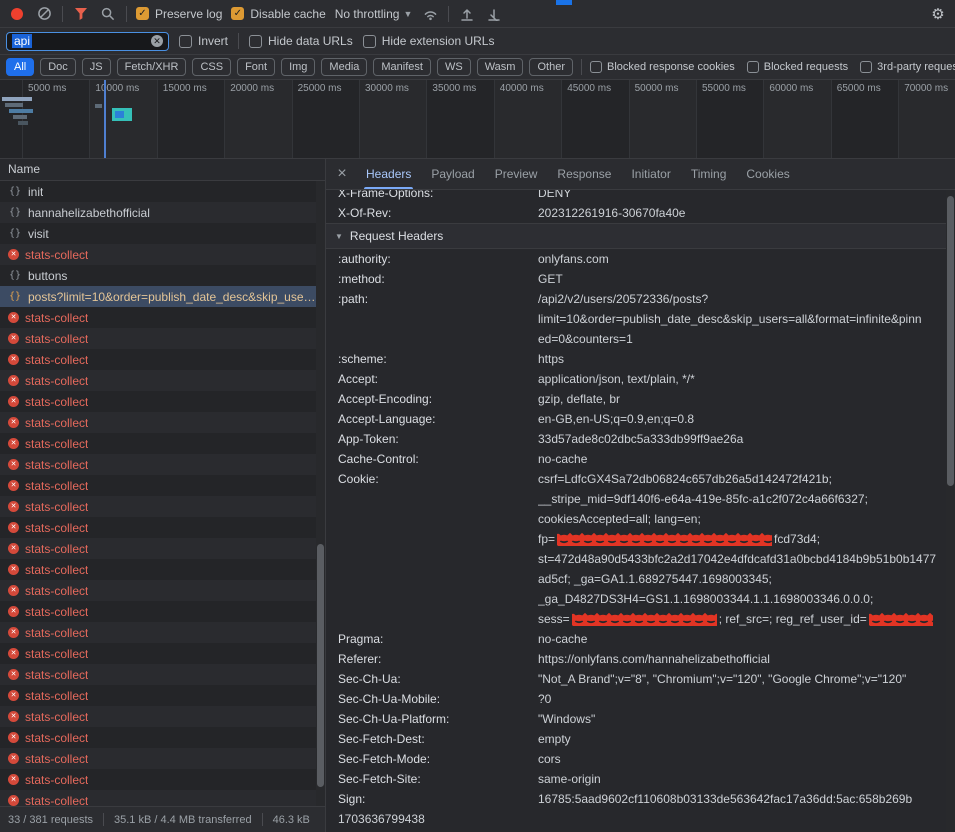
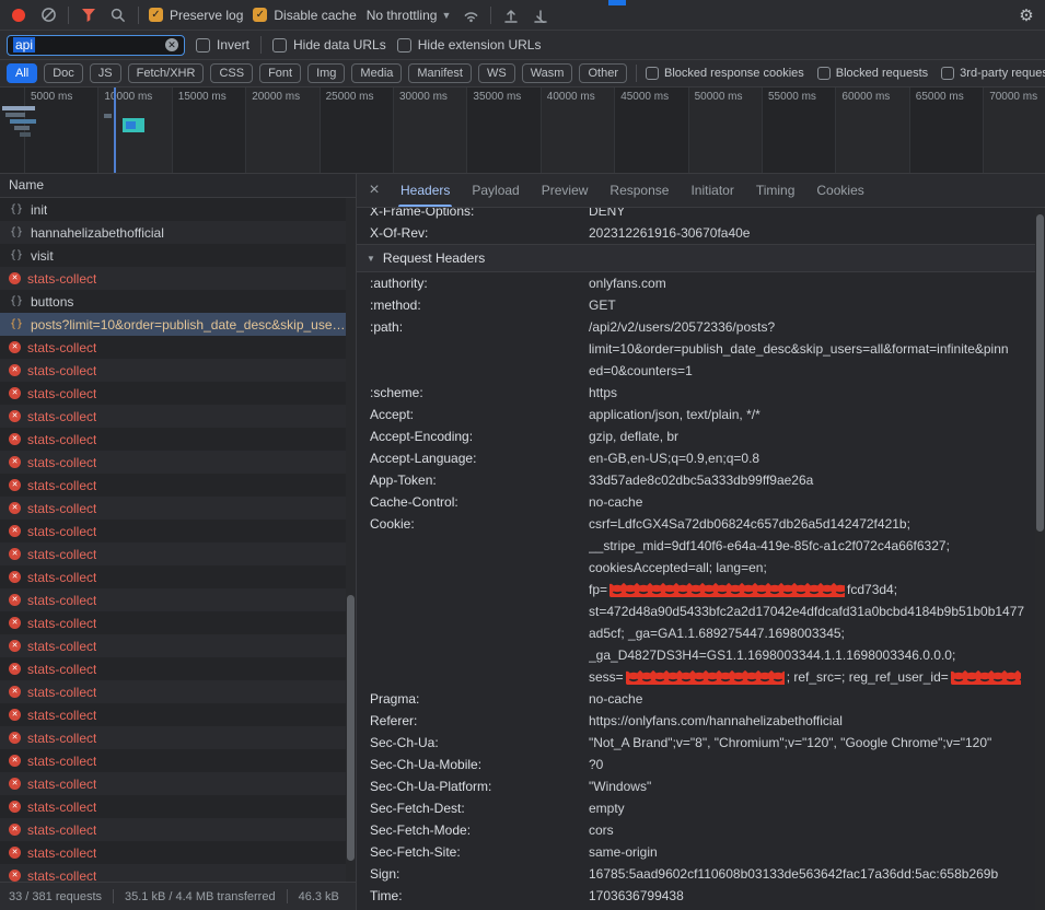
  ✓
  Preserve log
  ✓
  Disable cache
  No throttling
  ▼
  ⚙
  api
  ✕
  Invert
  Hide data URLs
  Hide extension URLs
  All
  Doc
  JS
  Fetch/XHR
  CSS
  Font
  Img
  Media
  Manifest
  WS
  Wasm
  Other
  Blocked response cookies
  Blocked requests
  3rd-party reque
  5000 ms
  1000 ms
  15000 ms
  20000 ms
  25000 ms
  30000 ms
  35000 ms
  40000 ms
  45000 ms
  50000 ms
  55000 ms
  60000 ms
  65000 ms
  70000 ms
  Name
  {}
  init
  {}
  hannahelizabethofficial
  {}
  visit
  stats-collect
  {}
  buttons
  {}
  posts?limit=10&order=publish_date_desc&skip_user…
  stats-collect
  stats-collect
  stats-collect
  stats-collect
  stats-collect
  stats-collect
  stats-collect
  stats-collect
  stats-collect
  stats-collect
  stats-collect
  stats-collect
  stats-collect
  stats-collect
  stats-collect
  stats-collect
  stats-collect
  stats-collect
  stats-collect
  stats-collect
  stats-collect
  stats-collect
  stats-collect
  stats-collect
  33 / 381 requests
  35.1 kB / 4.4 MB transferred
  46.3 kB
  ×
  Headers
  Payload
  Preview
  Response
  Initiator
  Timing
  Cookies
  X-Frame-Options:
  DENY
  X-Of-Rev:
  202312261916-30670fa40e
  ▼
  Request Headers
  :authority:
  onlyfans.com
  :method:
  GET
  :path:
  /api2/v2/users/20572336/posts?
  limit=10&order=publish_date_desc&skip_users=all&format=infinite&pinn
  ed=0&counters=1
  :scheme:
  https
  Accept:
  application/json, text/plain, */*
  Accept-Encoding:
  gzip, deflate, br
  Accept-Language:
  en-GB,en-US;q=0.9,en;q=0.8
  App-Token:
  33d57ade8c02dbc5a333db99ff9ae26a
  Cache-Control:
  no-cache
  Cookie:
  csrf=LdfcGX4Sa72db06824c657db26a5d142472f421b;
  __stripe_mid=9df140f6-e64a-419e-85fc-a1c2f072c4a66f6327;
  cookiesAccepted=all; lang=en;
  fp=
  fcd73d4;
  st=472d48a90d5433bfc2a2d17042e4dfdcafd31a0bcbd4184b9b51b0b1477
  ad5cf; _ga=GA1.1.689275447.1698003345;
  _ga_D4827DS3H4=GS1.1.1698003344.1.1.1698003346.0.0.0;
  sess=
  ; ref_src=; reg_ref_user_id=
  Pragma:
  no-cache
  Referer:
  https://onlyfans.com/hannahelizabethofficial
  Sec-Ch-Ua:
  "Not_A Brand";v="8", "Chromium";v="120", "Google Chrome";v="120"
  Sec-Ch-Ua-Mobile:
  ?0
  Sec-Ch-Ua-Platform:
  "Windows"
  Sec-Fetch-Dest:
  empty
  Sec-Fetch-Mode:
  cors
  Sec-Fetch-Site:
  same-origin
  Sign:
  16785:5aad9602cf110608b03133de563642fac17a36dd:5ac:658b269b
+ Time:
  1703636799438
